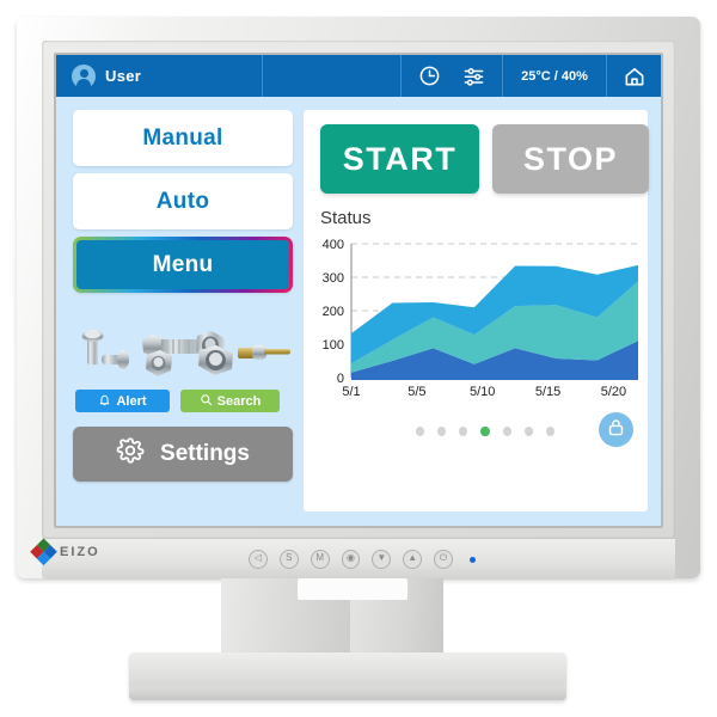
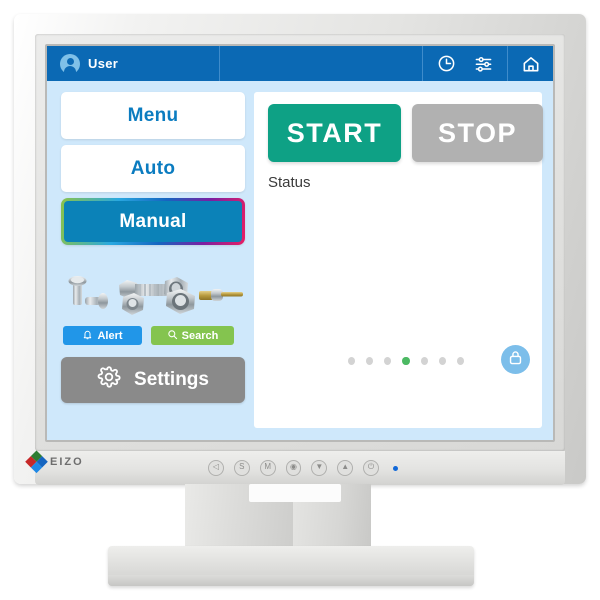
  User
- 25°C / 40%
- Manual
+ Menu
  Auto
- Menu
+ Manual
  Alert
  Search
  Settings
  START
  STOP
  Status
- 0
- 100
- 200
- 300
- 400
- 5/1
- 5/5
- 5/10
- 5/15
- 5/20
  EIZO
  ◁
  S
  M
  ◉
  ▼
  ▲
  ⏻
